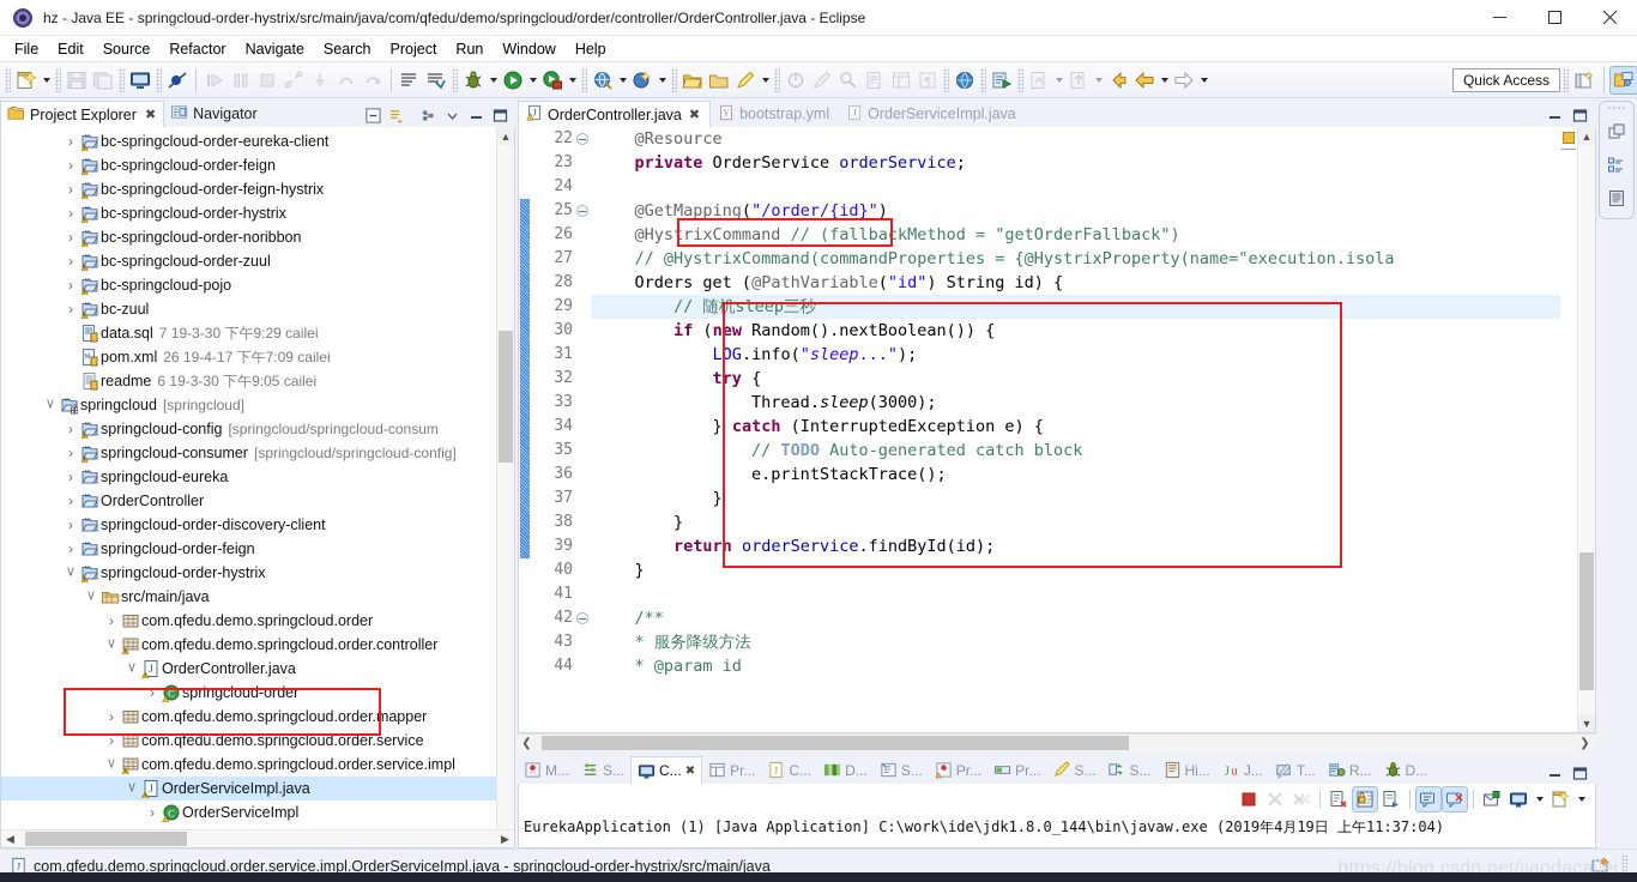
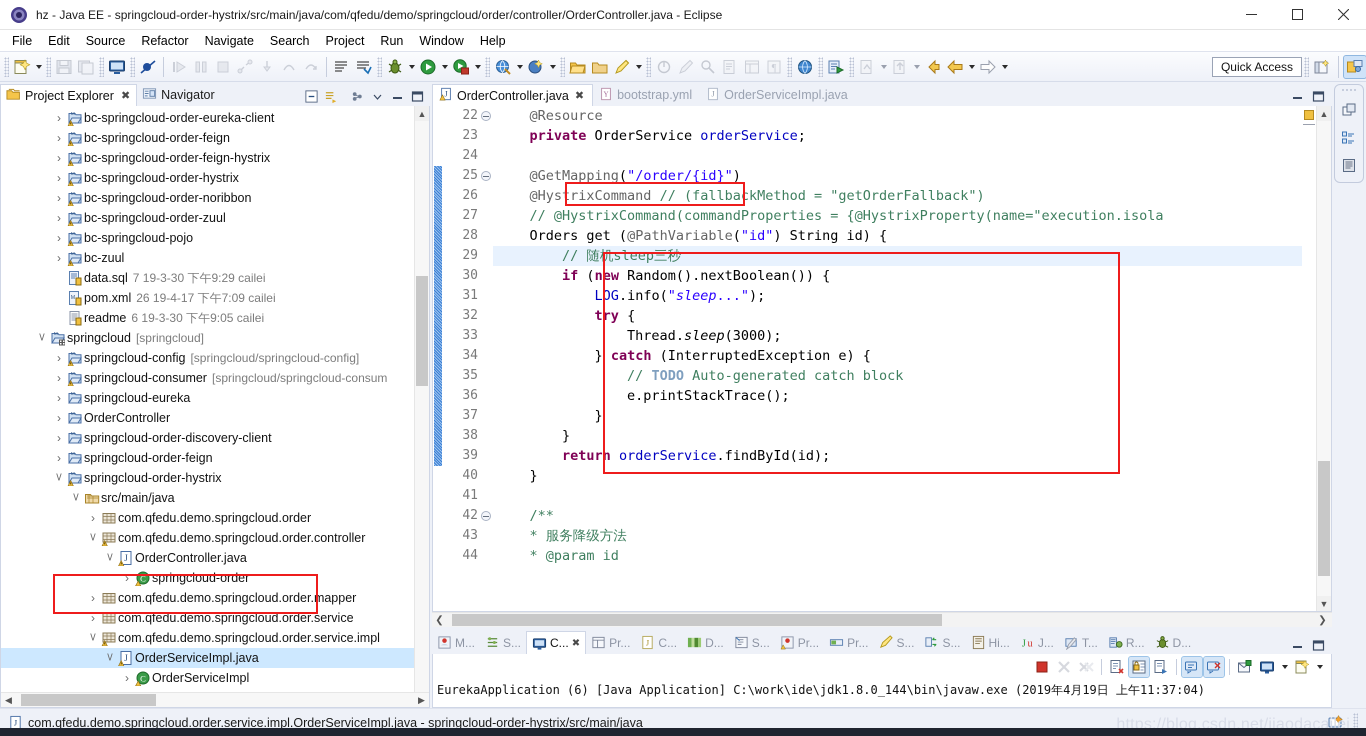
  hz - Java EE - springcloud-order-hystrix/src/main/java/com/qfedu/demo/springcloud/order/controller/OrderController.java - Eclipse
  File
  Edit
  Source
  Refactor
  Navigate
  Search
  Project
  Run
  Window
  Help
  ¶
  Quick Access
  Project Explorer
  ✖
  Navigator
  ›
  bc-springcloud-order-eureka-client
  ›
  bc-springcloud-order-feign
  ›
  bc-springcloud-order-feign-hystrix
  ›
  bc-springcloud-order-hystrix
  ›
  bc-springcloud-order-noribbon
  ›
  bc-springcloud-order-zuul
  ›
  bc-springcloud-pojo
  ›
  bc-zuul
  data.sql
  7 19-3-30 下午9:29 cailei
  pom.xml
  26 19-4-17 下午7:09 cailei
  readme
  6 19-3-30 下午9:05 cailei
  ˅
  springcloud
  [springcloud]
  ›
  springcloud-config
- [springcloud/springcloud-consum
+ [springcloud/springcloud-config]
  ›
  springcloud-consumer
- [springcloud/springcloud-config]
+ [springcloud/springcloud-consum
  ›
  springcloud-eureka
  ›
  OrderController
  ›
  springcloud-order-discovery-client
  ›
  springcloud-order-feign
  ˅
  springcloud-order-hystrix
  ˅
  src/main/java
  ›
  com.qfedu.demo.springcloud.order
  ˅
  com.qfedu.demo.springcloud.order.controller
  ˅
  J
  OrderController.java
  ›
  C
  springcloud-order
  ›
  com.qfedu.demo.springcloud.order.mapper
  ›
  com.qfedu.demo.springcloud.order.service
  ˅
  com.qfedu.demo.springcloud.order.service.impl
  ˅
  J
  OrderServiceImpl.java
  ›
  C
  OrderServiceImpl
  ▲
  ◀
  ▶
  J
  OrderController.java
  ✖
  Y
  bootstrap.yml
  J
  OrderServiceImpl.java
  22
  23
  24
  25
  26
  27
  28
  29
  30
  31
  32
  33
  34
  35
  36
  37
  38
  39
  40
  41
  42
  43
  44
  @Resource
  private OrderService orderService;
  @GetMapping("/order/{id}")
  @HystrixCommand // (fallbackMethod = "getOrderFallback")
  // @HystrixCommand(commandProperties = {@HystrixProperty(name="execution.isola
  Orders get (@PathVariable("id") String id) {
  // 随机sleep三秒
  if (new Random().nextBoolean()) {
  LOG.info("sleep...");
  try {
  Thread.sleep(3000);
  } catch (InterruptedException e) {
  // TODO Auto-generated catch block
  e.printStackTrace();
  }
  }
  return orderService.findById(id);
  }
  /**
  * 服务降级方法
  * @param id
  ▲
  ▼
  ❮
  ❯
  M...
  S...
  C...
  ✖
  Pr...
  J
  C...
  D...
  S...
  Pr...
  Pr...
  S...
  S...
  Hi...
  J
  u
  J...
  T...
  R...
  D...
- EurekaApplication (1) [Java Application] C:\work\ide\jdk1.8.0_144\bin\javaw.exe (2019年4月19日 上午11:37:04)
+ EurekaApplication (6) [Java Application] C:\work\ide\jdk1.8.0_144\bin\javaw.exe (2019年4月19日 上午11:37:04)
  J
  com.qfedu.demo.springcloud.order.service.impl.OrderServiceImpl.java - springcloud-order-hystrix/src/main/java
  https://blog.csdn.net/jiaodacailei
